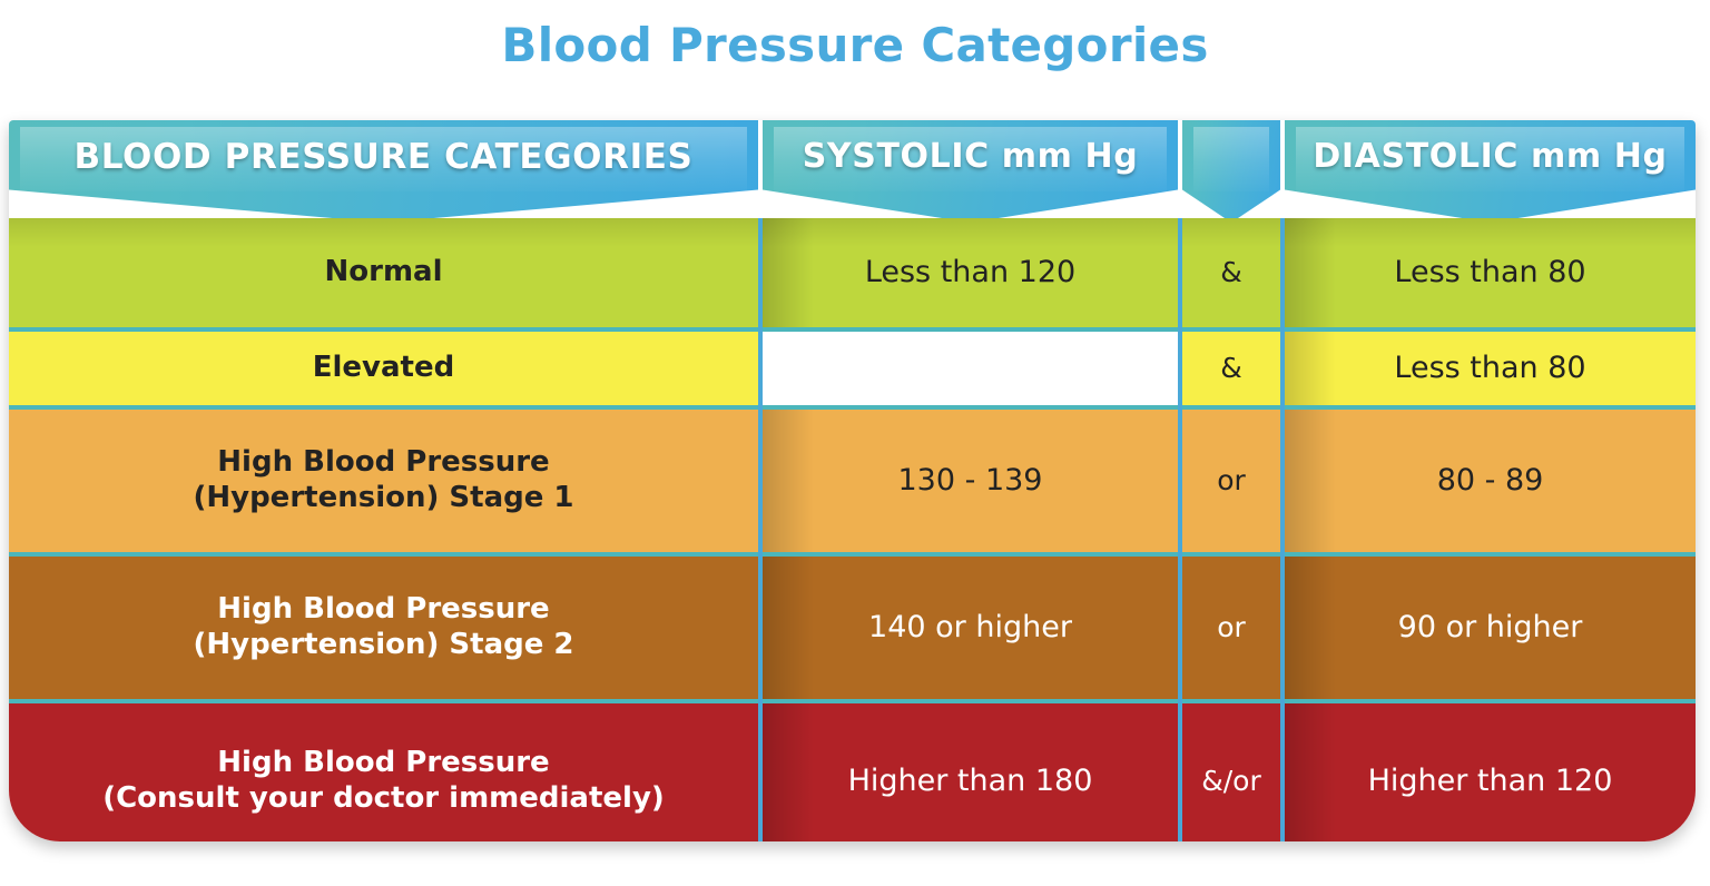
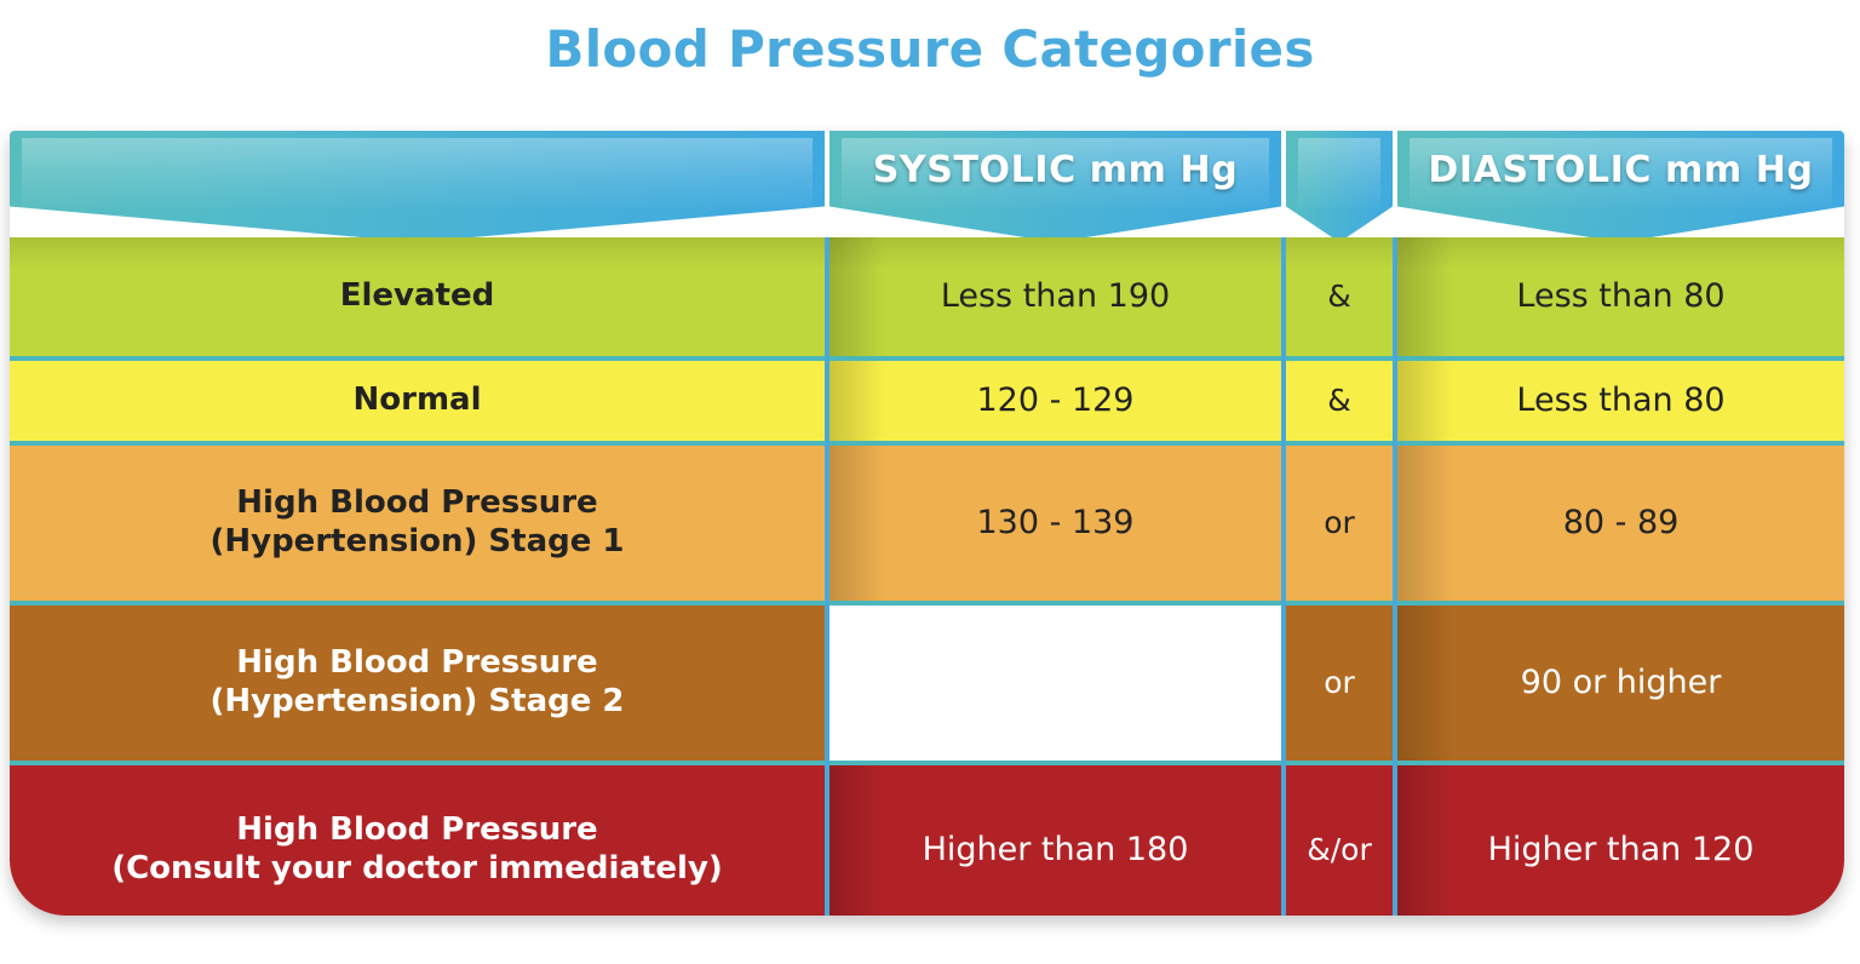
  Blood Pressure Categories
- BLOOD PRESSURE CATEGORIES
  SYSTOLIC mm Hg
  DIASTOLIC mm Hg
- Normal
+ Elevated
- Less than 120
+ Less than 190
  &
  Less than 80
- Elevated
+ Normal
+ 120 - 129
  &
  Less than 80
  High Blood Pressure
  (Hypertension) Stage 1
  130 - 139
  or
  80 - 89
  High Blood Pressure
  (Hypertension) Stage 2
- 140 or higher
  or
  90 or higher
  High Blood Pressure
  (Consult your doctor immediately)
  Higher than 180
  &/or
  Higher than 120
